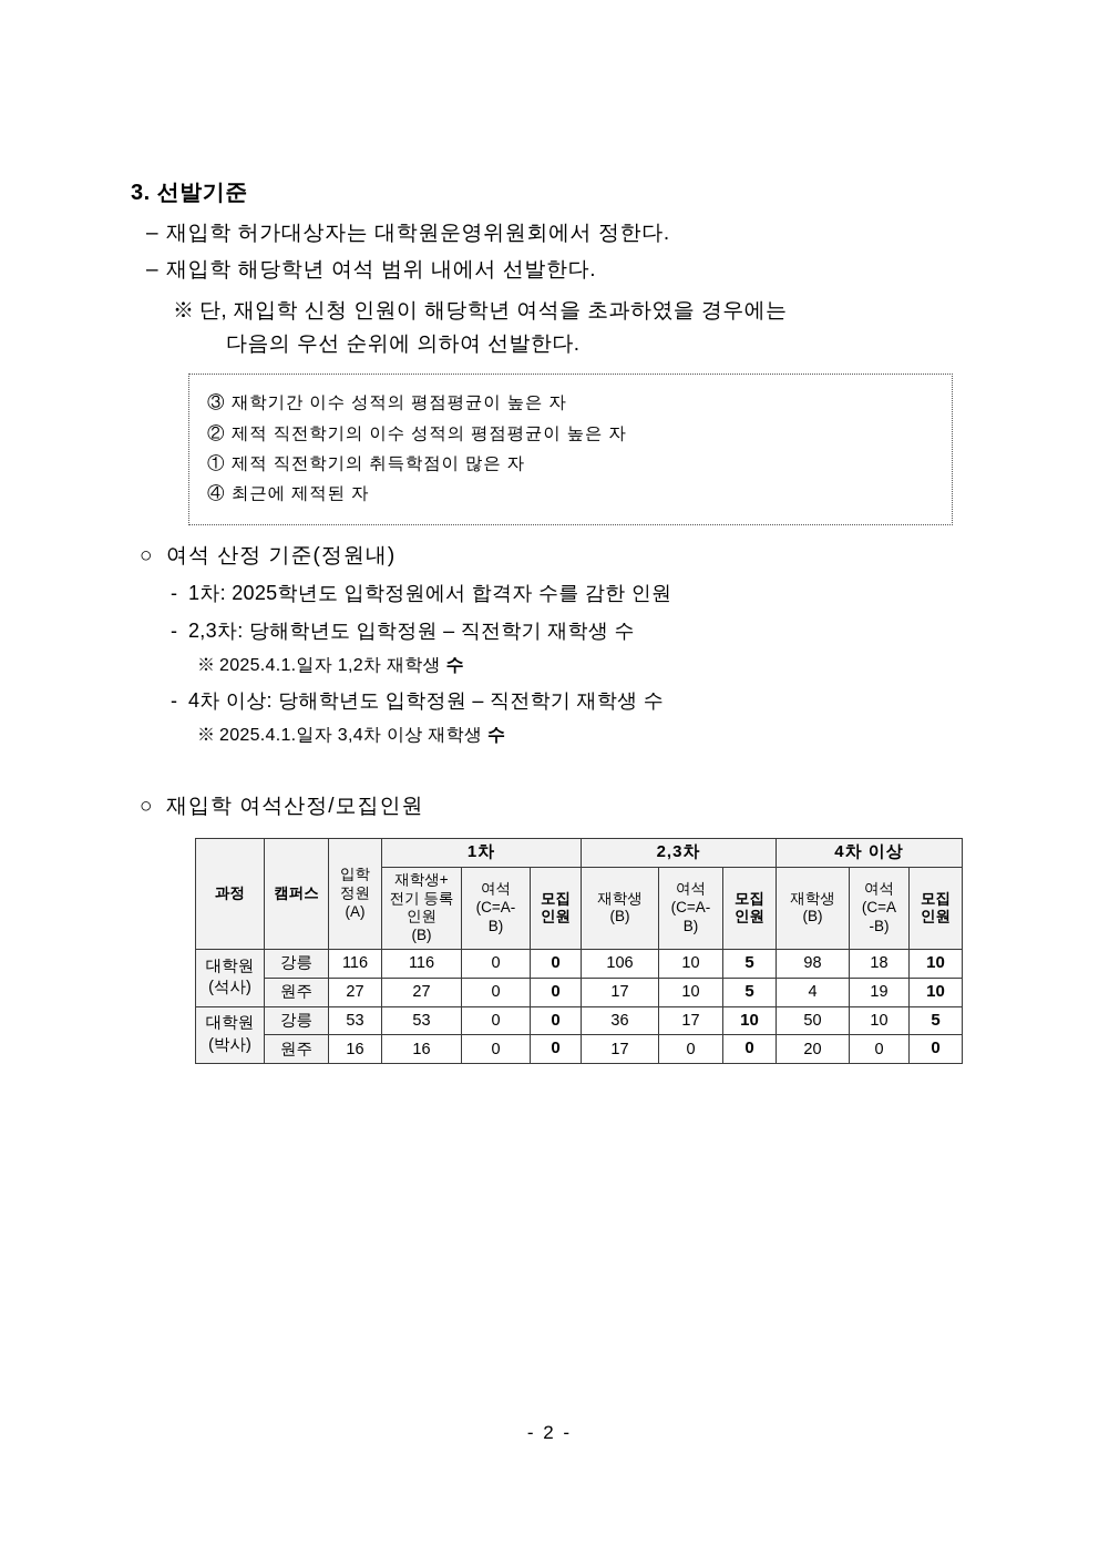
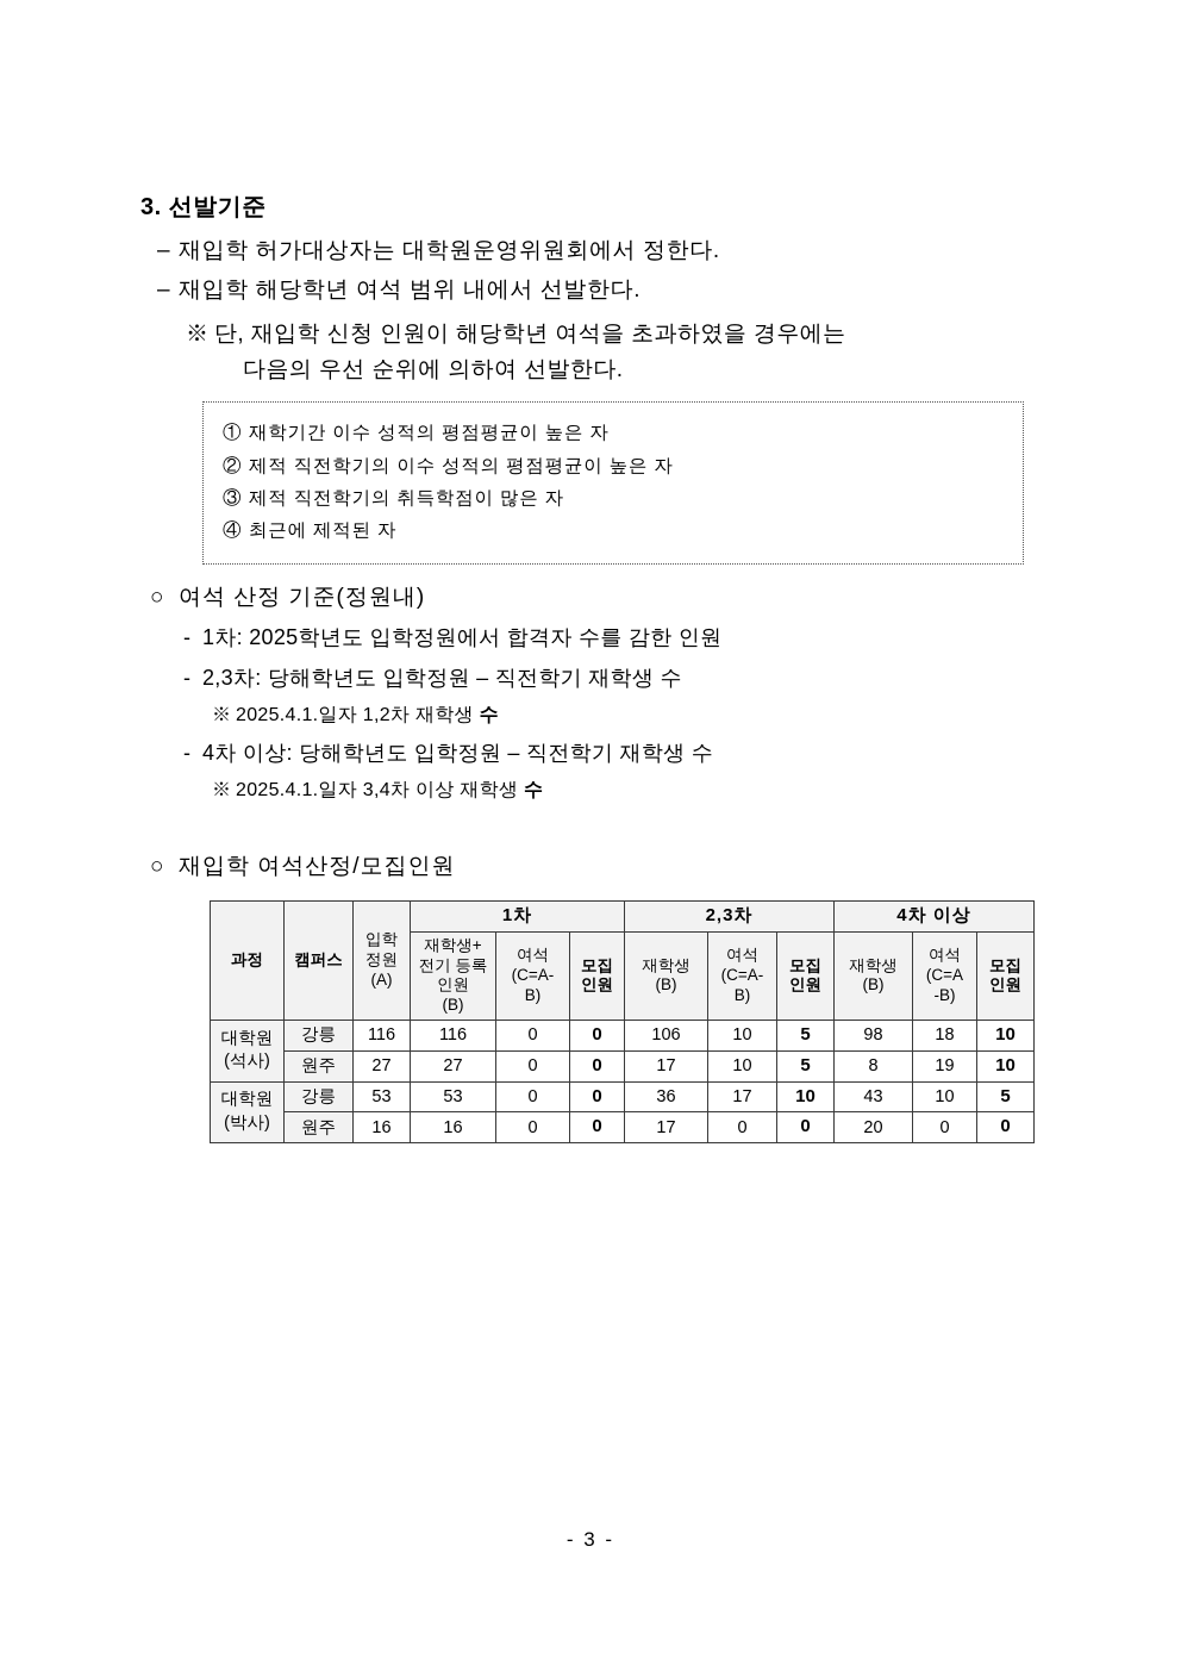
  3. 선발기준
  – 재입학 허가대상자는 대학원운영위원회에서 정한다.
  – 재입학 해당학년 여석 범위 내에서 선발한다.
  ※ 단, 재입학 신청 인원이 해당학년 여석을 초과하였을 경우에는
  다음의 우선 순위에 의하여 선발한다.
- ③ 재학기간 이수 성적의 평점평균이 높은 자
+ ① 재학기간 이수 성적의 평점평균이 높은 자
  ② 제적 직전학기의 이수 성적의 평점평균이 높은 자
- ① 제적 직전학기의 취득학점이 많은 자
+ ③ 제적 직전학기의 취득학점이 많은 자
  ④ 최근에 제적된 자
  ○ 여석 산정 기준(정원내)
  - 1차: 2025학년도 입학정원에서 합격자 수를 감한 인원
  - 2,3차: 당해학년도 입학정원 – 직전학기 재학생 수
  ※ 2025.4.1.일자 1,2차 재학생 수
  - 4차 이상: 당해학년도 입학정원 – 직전학기 재학생 수
  ※ 2025.4.1.일자 3,4차 이상 재학생 수
  ○ 재입학 여석산정/모집인원
  과정	캠퍼스	입학 정원 (A)	1차	2,3차	4차 이상
  재학생+ 전기 등록 인원 (B)	여석 (C=A- B)	모집 인원	재학생 (B)	여석 (C=A- B)	모집 인원	재학생 (B)	여석 (C=A -B)	모집 인원
  대학원 (석사)	강릉	116	116	0	0	106	10	5	98	18	10
- 원주	27	27	0	0	17	10	5	4	19	10
+ 원주	27	27	0	0	17	10	5	8	19	10
- 대학원 (박사)	강릉	53	53	0	0	36	17	10	50	10	5
+ 대학원 (박사)	강릉	53	53	0	0	36	17	10	43	10	5
  원주	16	16	0	0	17	0	0	20	0	0
- - 2 -
+ - 3 -
